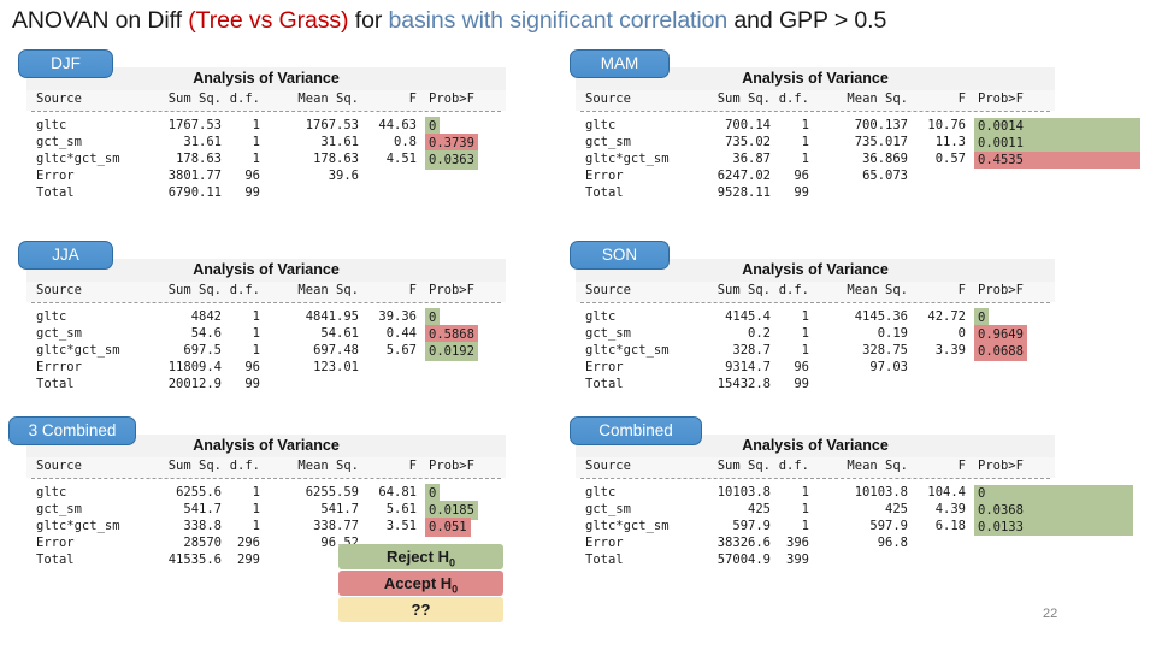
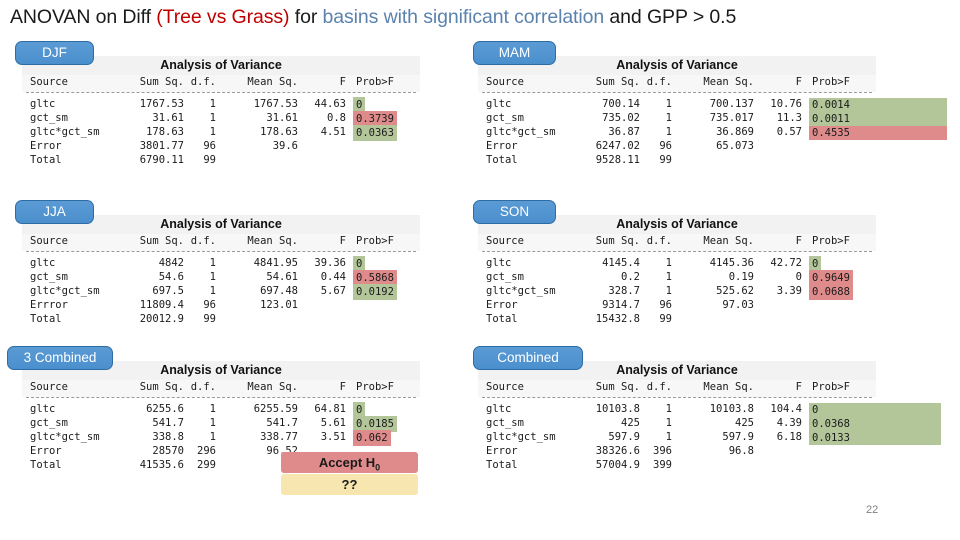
  ANOVAN on Diff (Tree vs Grass) for basins with significant correlation and GPP > 0.5
  Analysis of Variance
  Source
  Sum Sq.
  d.f.
  Mean Sq.
  F
  Prob>F
  gltc
  1767.53
  1
  1767.53
  44.63
  0
  gct_sm
  31.61
  1
  31.61
  0.8
  0.3739
  gltc*gct_sm
  178.63
  1
  178.63
  4.51
  0.0363
  Error
  3801.77
  96
  39.6
  Total
  6790.11
  99
  Analysis of Variance
  Source
  Sum Sq.
  d.f.
  Mean Sq.
  F
  Prob>F
  gltc
  700.14
  1
  700.137
  10.76
  0.0014
  gct_sm
  735.02
  1
  735.017
  11.3
  0.0011
  gltc*gct_sm
  36.87
  1
  36.869
  0.57
  0.4535
  Error
  6247.02
  96
  65.073
  Total
  9528.11
  99
  Analysis of Variance
  Source
  Sum Sq.
  d.f.
  Mean Sq.
  F
  Prob>F
  gltc
  4842
  1
  4841.95
  39.36
  0
  gct_sm
  54.6
  1
  54.61
  0.44
  0.5868
  gltc*gct_sm
  697.5
  1
  697.48
  5.67
  0.0192
  Errror
  11809.4
  96
  123.01
  Total
  20012.9
  99
  Analysis of Variance
  Source
  Sum Sq.
  d.f.
  Mean Sq.
  F
  Prob>F
  gltc
  4145.4
  1
  4145.36
  42.72
  0
  gct_sm
  0.2
  1
  0.19
  0
  0.9649
  gltc*gct_sm
  328.7
  1
- 328.75
+ 525.62
  3.39
  0.0688
  Error
  9314.7
  96
  97.03
  Total
  15432.8
  99
  Analysis of Variance
  Source
  Sum Sq.
  d.f.
  Mean Sq.
  F
  Prob>F
  gltc
  6255.6
  1
  6255.59
  64.81
  0
  gct_sm
  541.7
  1
  541.7
  5.61
  0.0185
  gltc*gct_sm
  338.8
  1
  338.77
  3.51
- 0.051
+ 0.062
  Error
  28570
  296
  96.52
  Total
  41535.6
  299
  Analysis of Variance
  Source
  Sum Sq.
  d.f.
  Mean Sq.
  F
  Prob>F
  gltc
  10103.8
  1
  10103.8
  104.4
  0
  gct_sm
  425
  1
  425
  4.39
  0.0368
  gltc*gct_sm
  597.9
  1
  597.9
  6.18
  0.0133
  Error
  38326.6
  396
  96.8
  Total
  57004.9
  399
  DJF
  MAM
  JJA
  SON
  3 Combined
  Combined
- Reject H0
  Accept H0
  ??
  22
